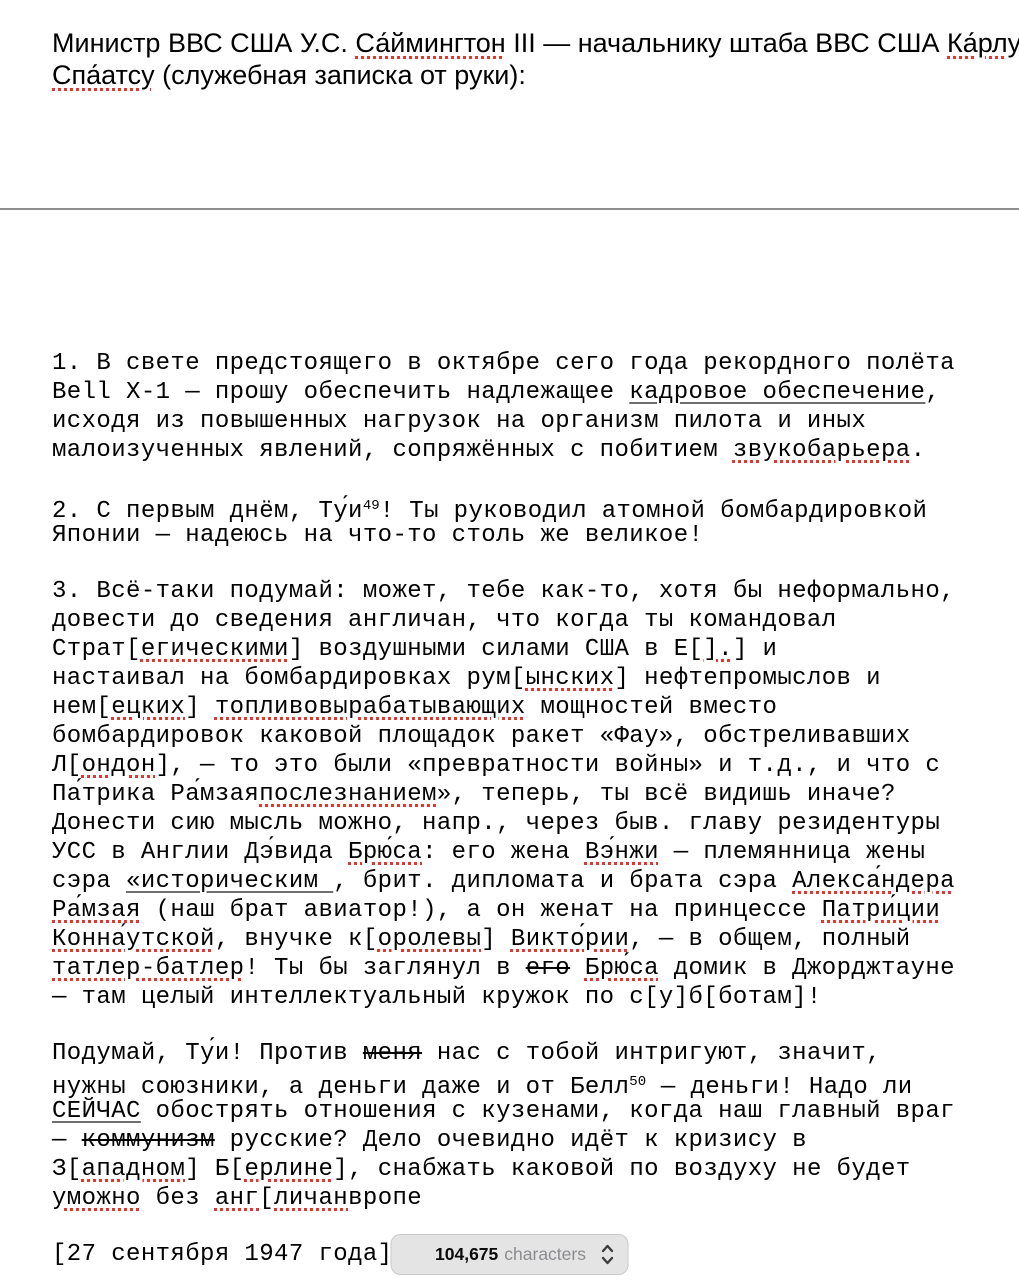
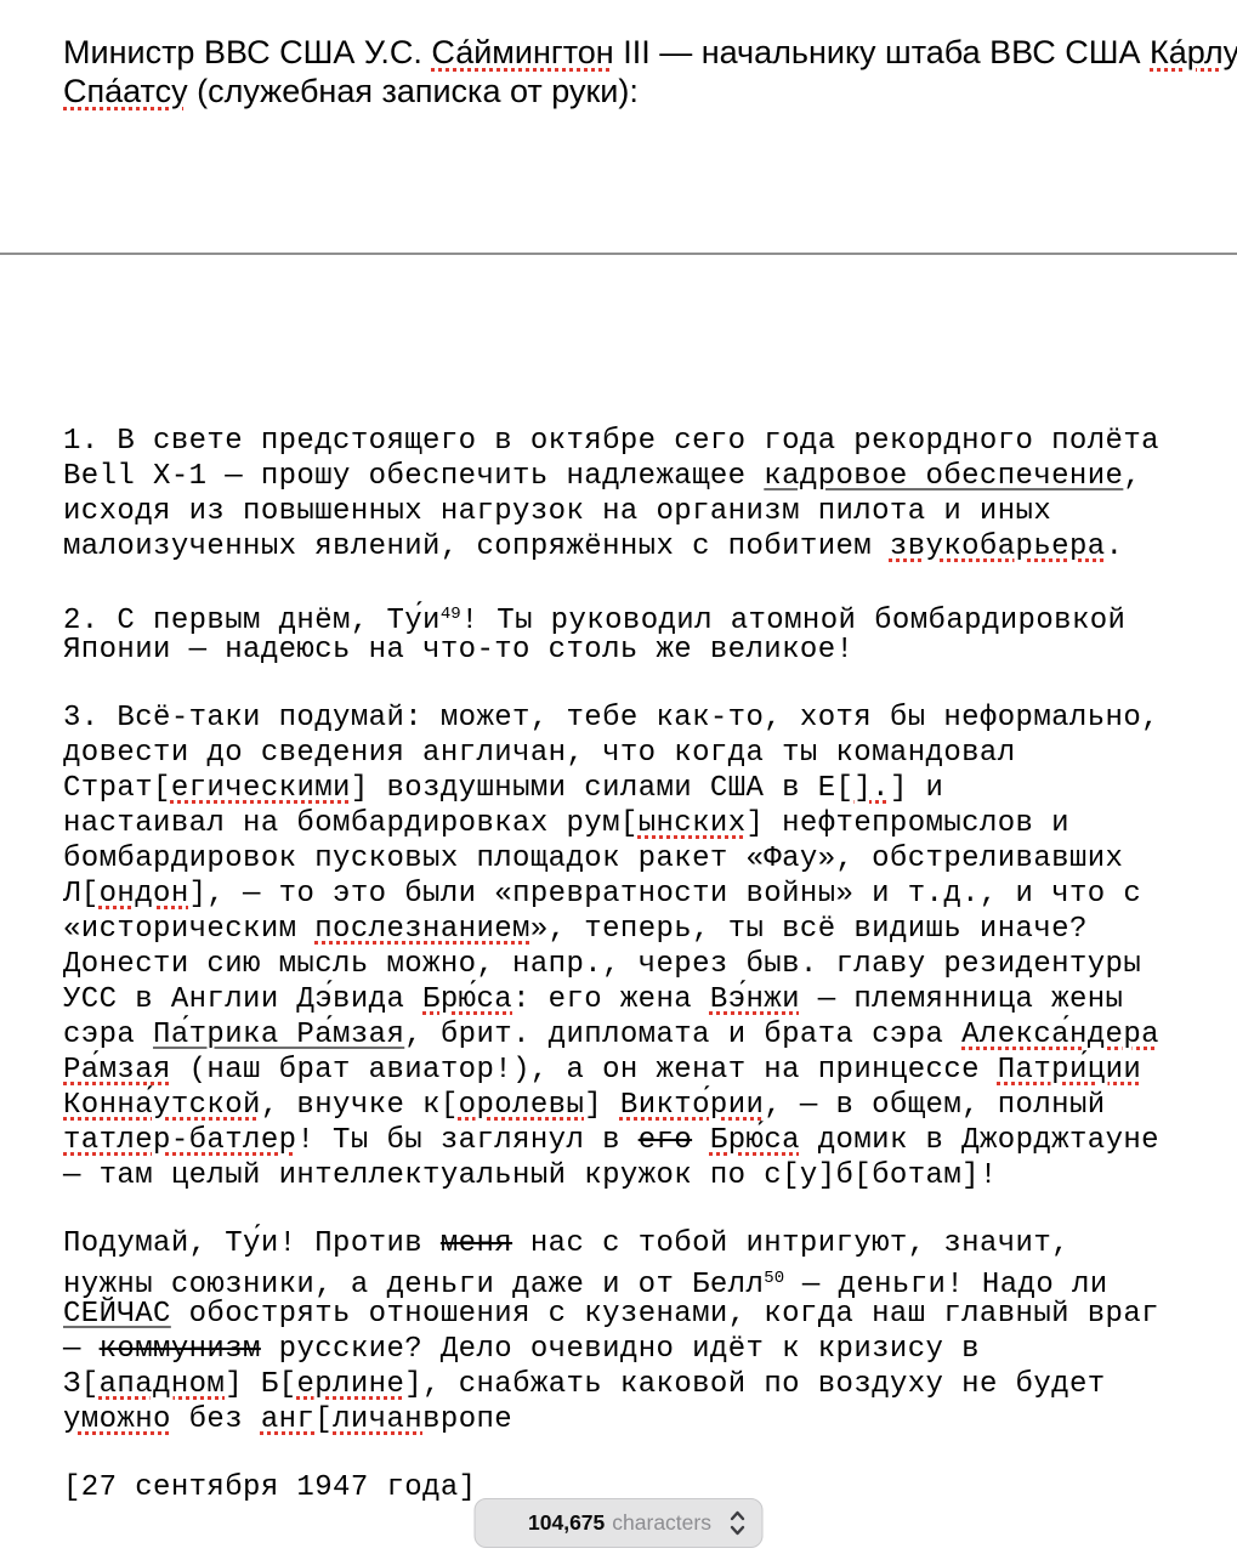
  Министр ВВС США У.С. Са́ймингтон III — начальнику штаба ВВС США Ка́рлу
  Спа́атсу (служебная записка от руки):
  1. В свете предстоящего в октябре сего года рекордного полёта
  Bell X-1 — прошу обеспечить надлежащее кадровое обеспечение,
  исходя из повышенных нагрузок на организм пилота и иных
  малоизученных явлений, сопряжённых с побитием звукобарьера.
  2. С первым днём, Ту́и49! Ты руководил атомной бомбардировкой
  Японии — надеюсь на что-то столь же великое!
  3. Всё-таки подумай: может, тебе как-то, хотя бы неформально,
  довести до сведения англичан, что когда ты командовал
  Страт[егическими] воздушными силами США в Е[].] и
  настаивал на бомбардировках рум[ынских] нефтепромыслов и
- нем[ецких] топливовырабатывающих мощностей вместо
- бомбардировок каковой площадок ракет «Фау», обстреливавших
+ бомбардировок пусковых площадок ракет «Фау», обстреливавших
  Л[ондон], — то это были «превратности войны» и т.д., и что с
- Па́трика Ра́мзаяпослезнанием», теперь, ты всё видишь иначе?
+ «историческим послезнанием», теперь, ты всё видишь иначе?
  Донести сию мысль можно, напр., через быв. главу резидентуры
  УСС в Англии Дэ́вида Брю́са: его жена Вэ́нжи — племянница жены
- сэра «историческим , брит. дипломата и брата сэра Алекса́ндера
+ сэра Па́трика Ра́мзая, брит. дипломата и брата сэра Алекса́ндера
  Ра́мзая (наш брат авиатор!), а он женат на принцессе Патри́ции
  Конна́утской, внучке к[оролевы] Викто́рии, — в общем, полный
  татлер-батлер! Ты бы заглянул в его Брю́са домик в Джорджтауне
  — там целый интеллектуальный кружок по с[у]б[ботам]!
  Подумай, Ту́и! Против меня нас с тобой интригуют, значит,
  нужны союзники, а деньги даже и от Белл50 — деньги! Надо ли
  СЕЙЧАС обострять отношения с кузенами, когда наш главный враг
  — коммунизм русские? Дело очевидно идёт к кризису в
  З[ападном] Б[ерлине], снабжать каковой по воздуху не будет
  уможно без анг[личанвропе
  [27 сентября 1947 года]
  104,675
  characters
